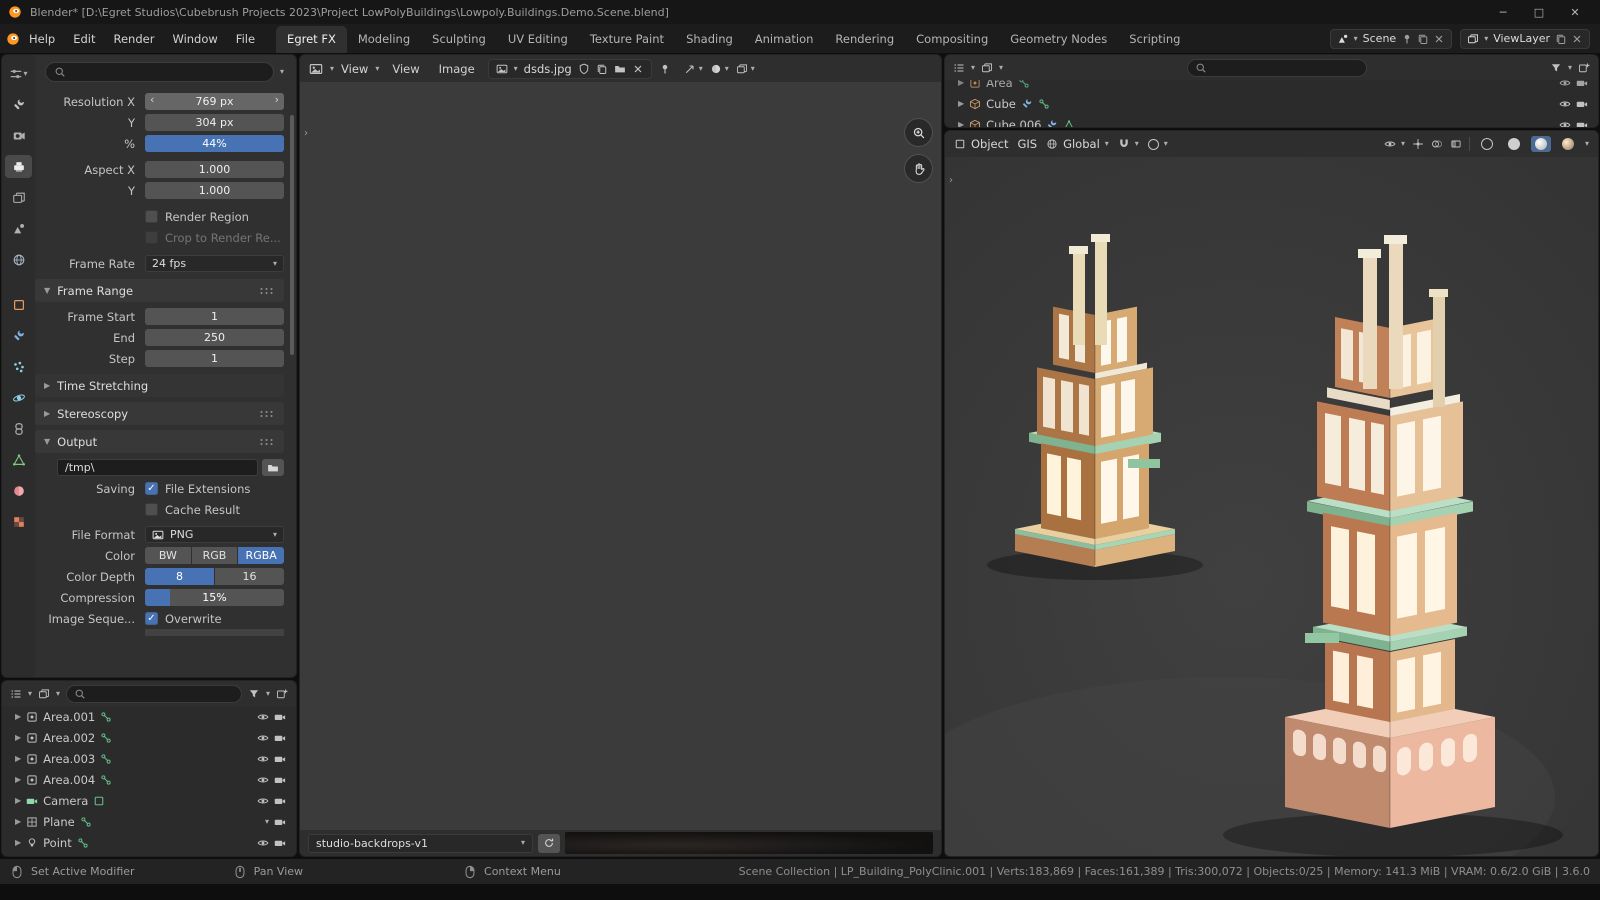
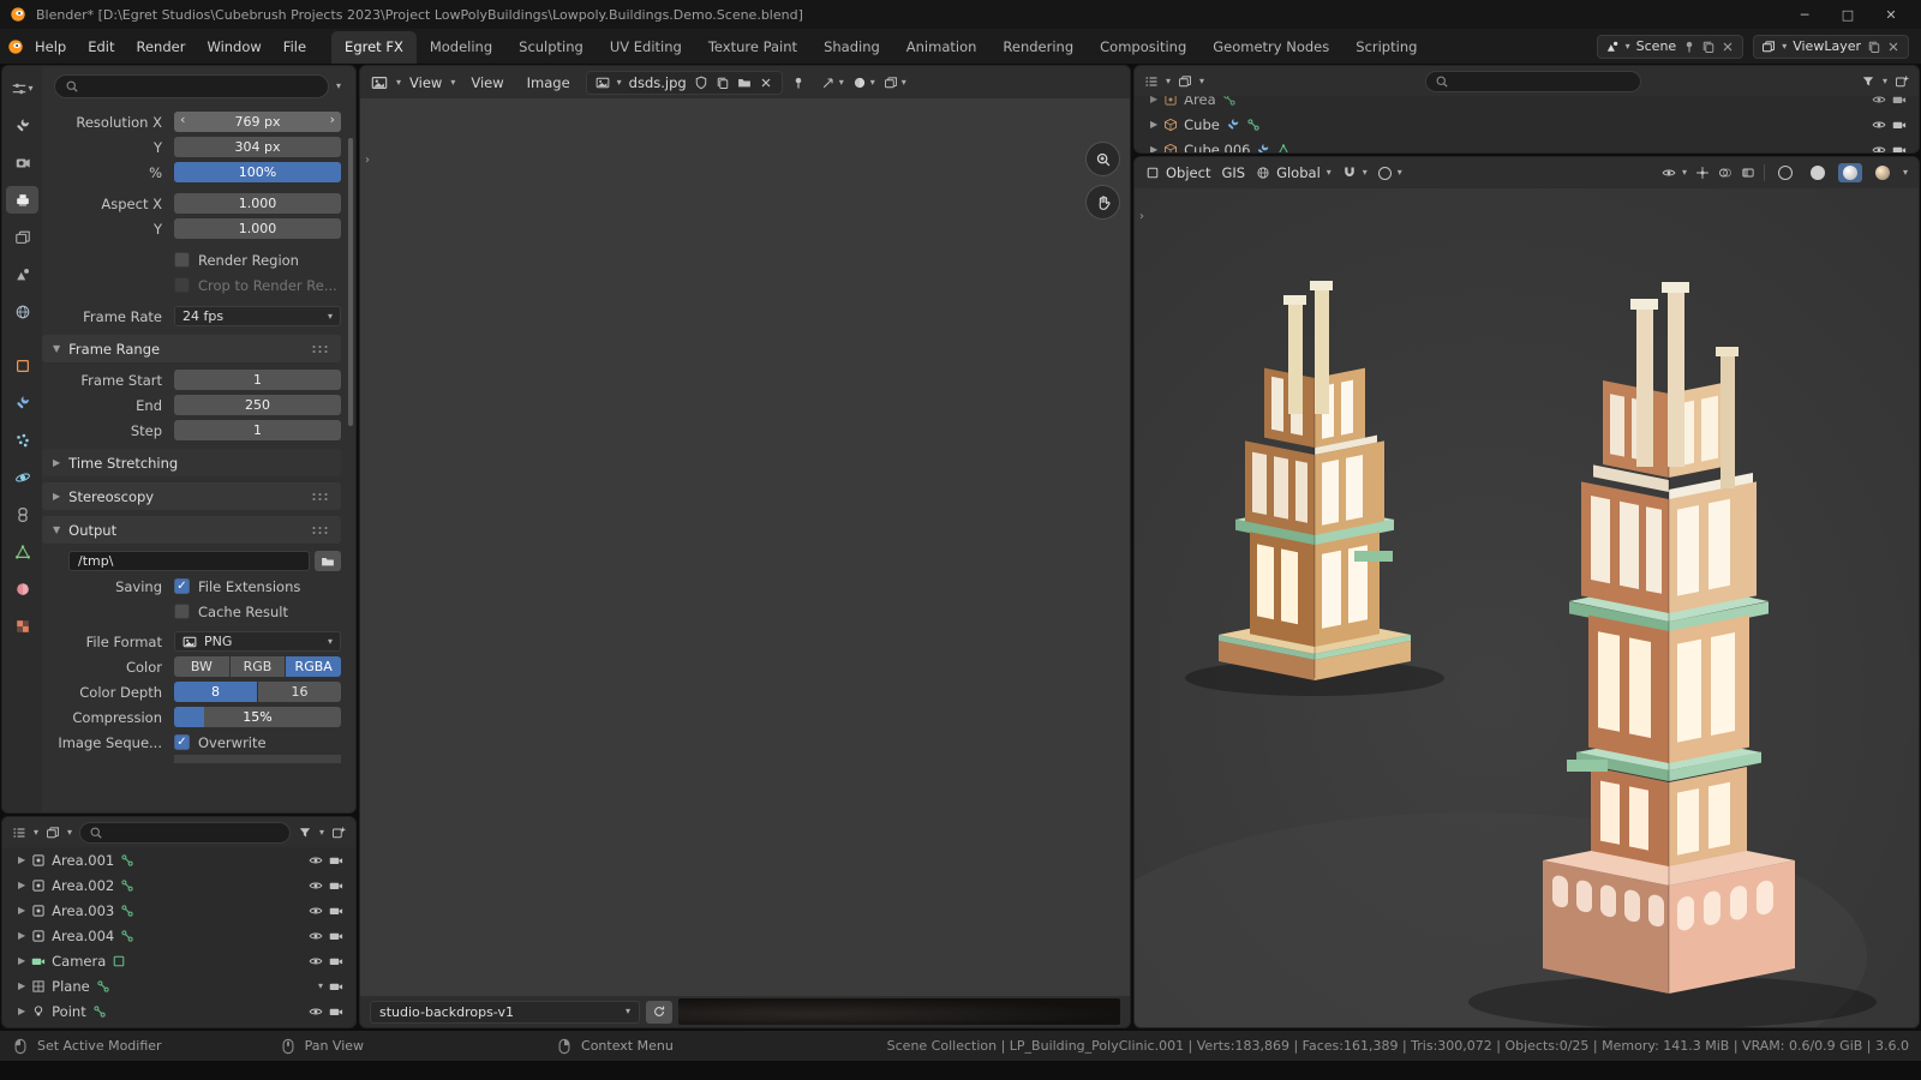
  Blender* [D:\Egret Studios\Cubebrush Projects 2023\Project LowPolyBuildings\Lowpoly.Buildings.Demo.Scene.blend]
  ─
  □
  ✕
  Help
  Edit
  Render
  Window
  File
  Egret FX
  Modeling
  Sculpting
  UV Editing
  Texture Paint
  Shading
  Animation
  Rendering
  Compositing
  Geometry Nodes
  Scripting
  ▾
  Scene
  ▾
  ViewLayer
  ▾
  ▾
  Resolution X
  ‹
  769 px
  ›
  Y
  304 px
  %
- 44%
+ 100%
  Aspect X
  1.000
  Y
  1.000
  Render Region
  Crop to Render Re...
  Frame Rate
  24 fps
  ▾
  ▼
  Frame Range
  Frame Start
  1
  End
  250
  Step
  1
  ▶
  Time Stretching
  ▶
  Stereoscopy
  ▼
  Output
  /tmp\
  Saving
  ✓
  File Extensions
  Cache Result
  File Format
  PNG
  ▾
  Color
  BW
  RGB
  RGBA
  Color Depth
  8
  16
  Compression
  15%
  Image Seque...
  ✓
  Overwrite
  ▾
  ▾
  ▾
  ▶
  Area.001
  ▶
  Area.002
  ▶
  Area.003
  ▶
  Area.004
  ▶
  Camera
  ▶
  Plane
  ▾
  ▶
  Point
  ▾
  View
  ▾
  View
  Image
  ▾
  dsds.jpg
  ▾
  ▾
  ▾
  ›
  studio-backdrops-v1
  ▾
  ▾
  ▾
  ▾
  ▶
  Area
  ▶
  Cube
  ▶
  Cube.006
  Object
  GIS
  Global
  ▾
  ▾
  ▾
  ▾
  ▾
  ›
  Set Active Modifier
  Pan View
  Context Menu
- Scene Collection | LP_Building_PolyClinic.001 | Verts:183,869 | Faces:161,389 | Tris:300,072 | Objects:0/25 | Memory: 141.3 MiB | VRAM: 0.6/2.0 GiB | 3.6.0
+ Scene Collection | LP_Building_PolyClinic.001 | Verts:183,869 | Faces:161,389 | Tris:300,072 | Objects:0/25 | Memory: 141.3 MiB | VRAM: 0.6/0.9 GiB | 3.6.0
